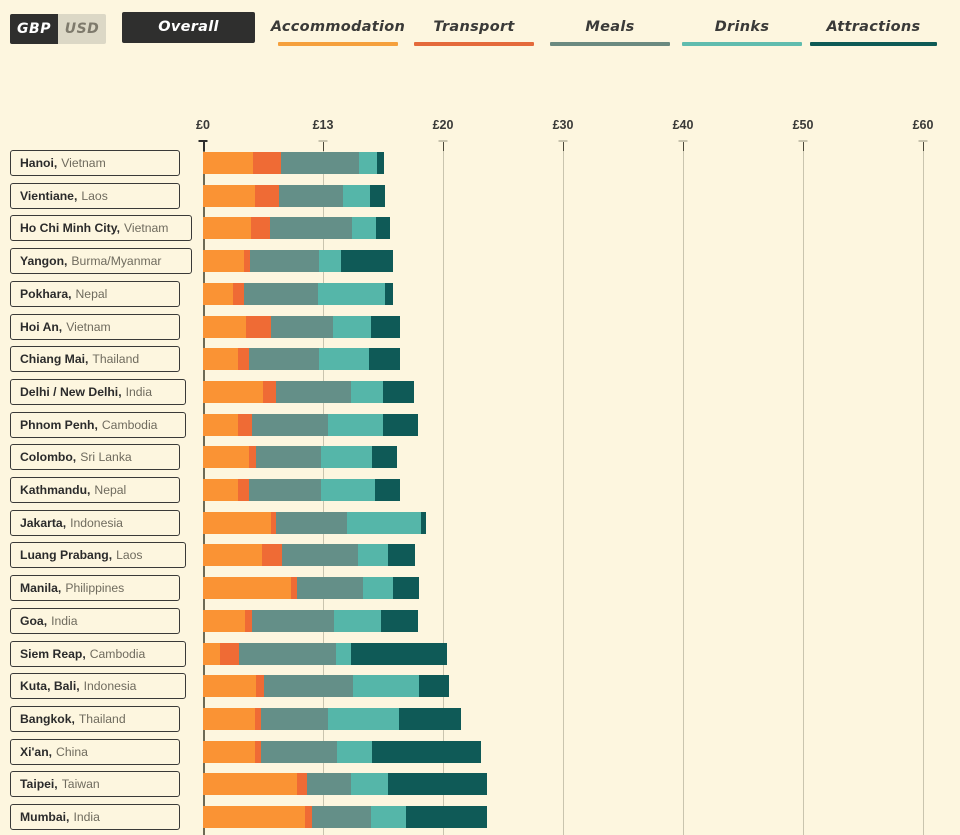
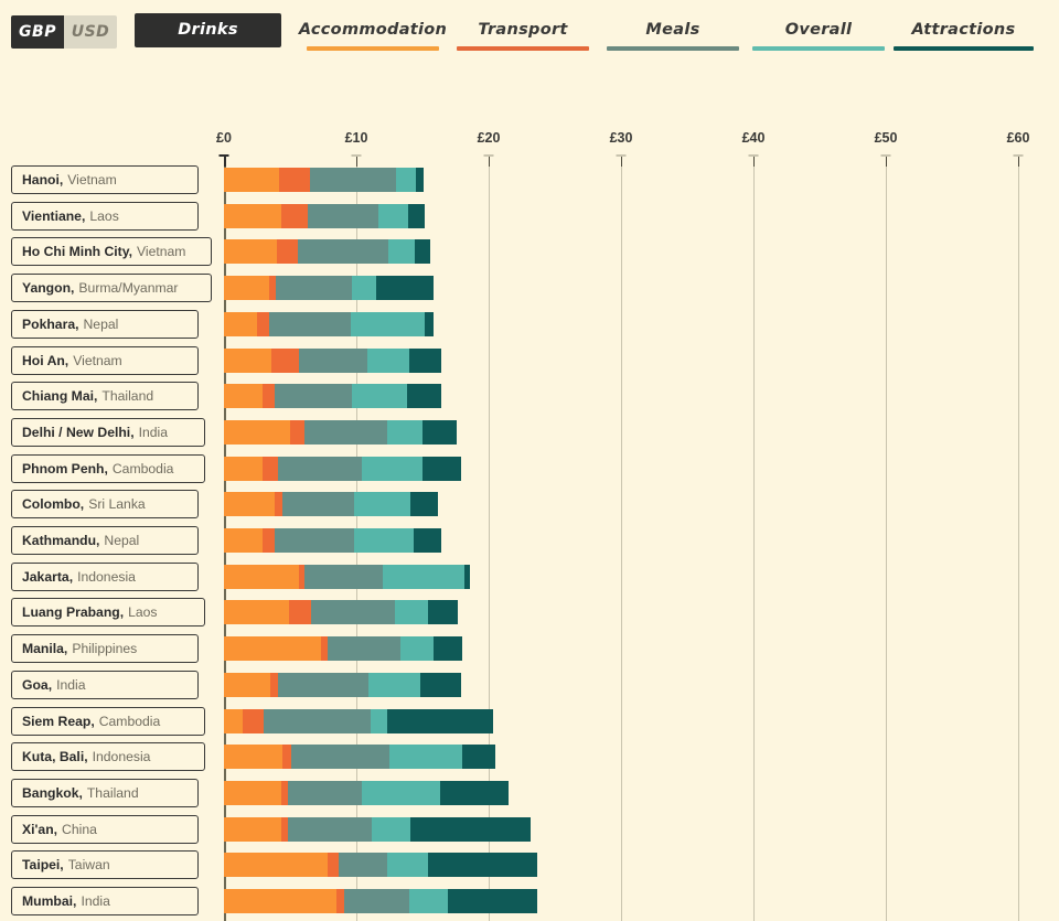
  GBP
  USD
- Overall
+ Drinks
  Accommodation
  Transport
  Meals
- Drinks
+ Overall
  Attractions
  £0
- £13
+ £10
  £20
  £30
  £40
  £50
  £60
  Hanoi,
  Vietnam
  Vientiane,
  Laos
  Ho Chi Minh City,
  Vietnam
  Yangon,
  Burma/Myanmar
  Pokhara,
  Nepal
  Hoi An,
  Vietnam
  Chiang Mai,
  Thailand
  Delhi / New Delhi,
  India
  Phnom Penh,
  Cambodia
  Colombo,
  Sri Lanka
  Kathmandu,
  Nepal
  Jakarta,
  Indonesia
  Luang Prabang,
  Laos
  Manila,
  Philippines
  Goa,
  India
  Siem Reap,
  Cambodia
  Kuta, Bali,
  Indonesia
  Bangkok,
  Thailand
  Xi'an,
  China
  Taipei,
  Taiwan
  Mumbai,
  India
